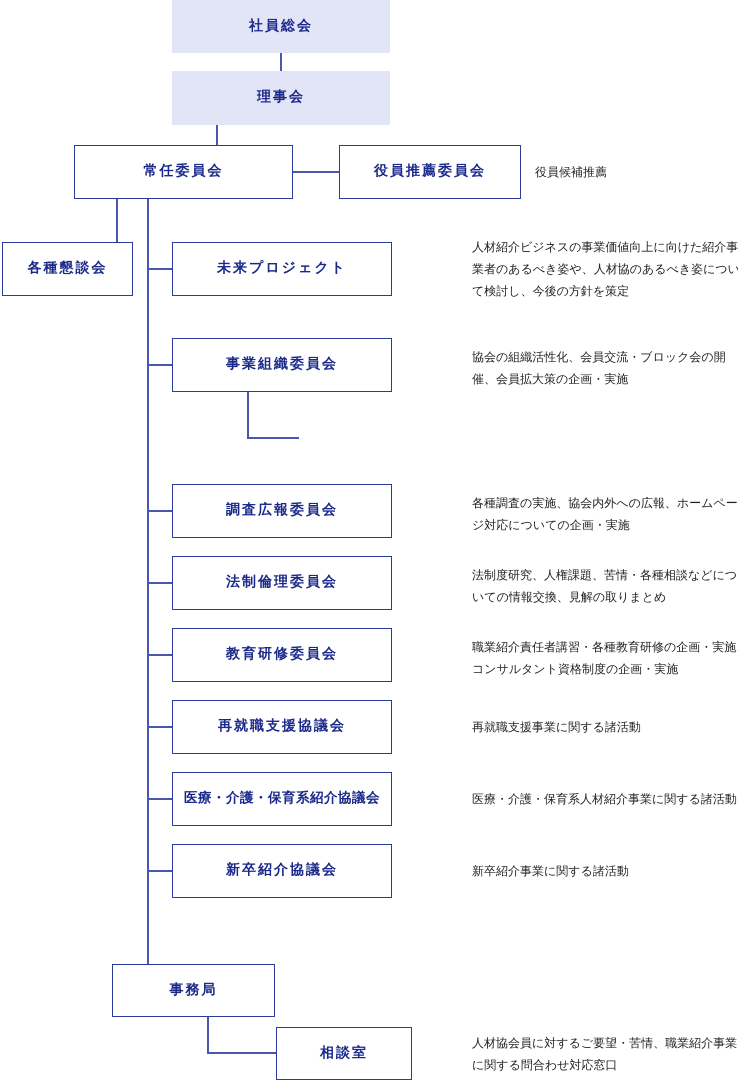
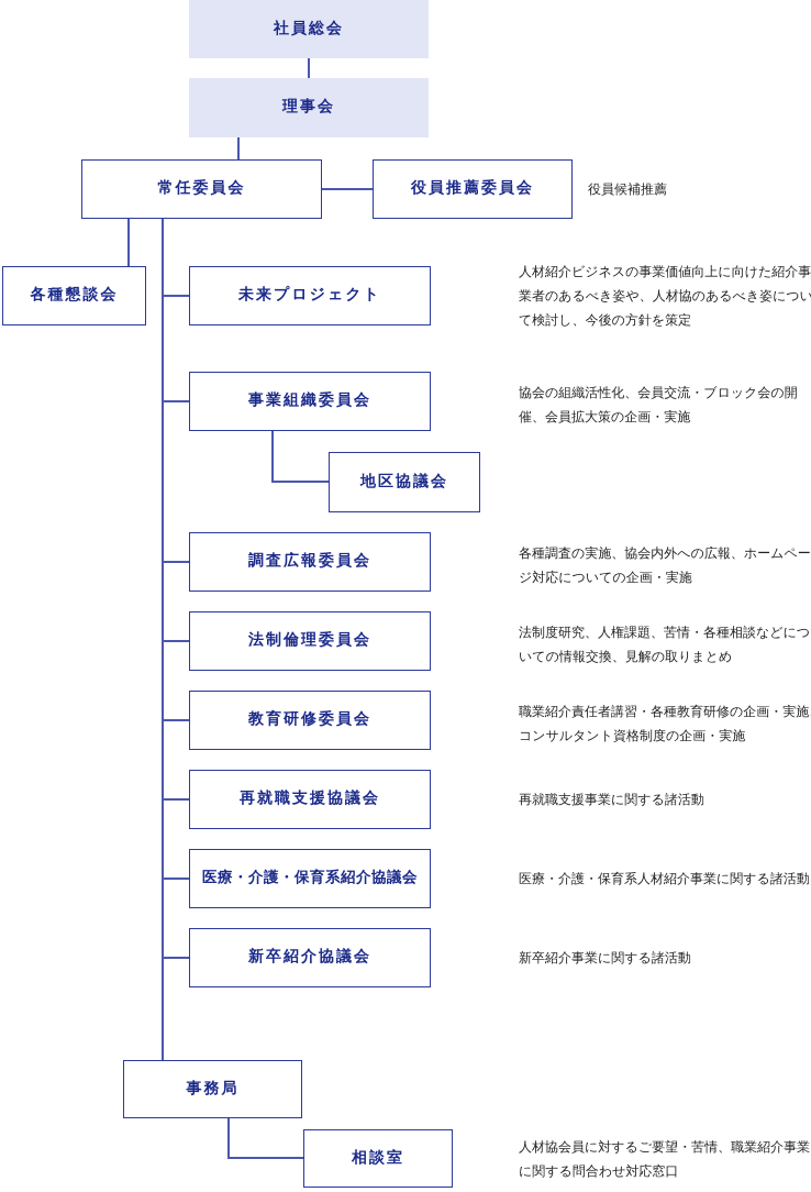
  社員総会
  理事会
  常任委員会
  役員推薦委員会
  各種懇談会
  未来プロジェクト
  事業組織委員会
+ 地区協議会
  調査広報委員会
  法制倫理委員会
  教育研修委員会
  再就職支援協議会
  医療・介護・保育系紹介協議会
  新卒紹介協議会
  事務局
  相談室
  役員候補推薦
  人材紹介ビジネスの事業価値向上に向けた紹介事業者のあるべき姿や、人材協のあるべき姿について検討し、今後の方針を策定
  協会の組織活性化、会員交流・ブロック会の開催、会員拡大策の企画・実施
  各種調査の実施、協会内外への広報、ホームページ対応についての企画・実施
  法制度研究、人権課題、苦情・各種相談などについての情報交換、見解の取りまとめ
  職業紹介責任者講習・各種教育研修の企画・実施コンサルタント資格制度の企画・実施
  再就職支援事業に関する諸活動
  医療・介護・保育系人材紹介事業に関する諸活動
  新卒紹介事業に関する諸活動
  人材協会員に対するご要望・苦情、職業紹介事業に関する問合わせ対応窓口
